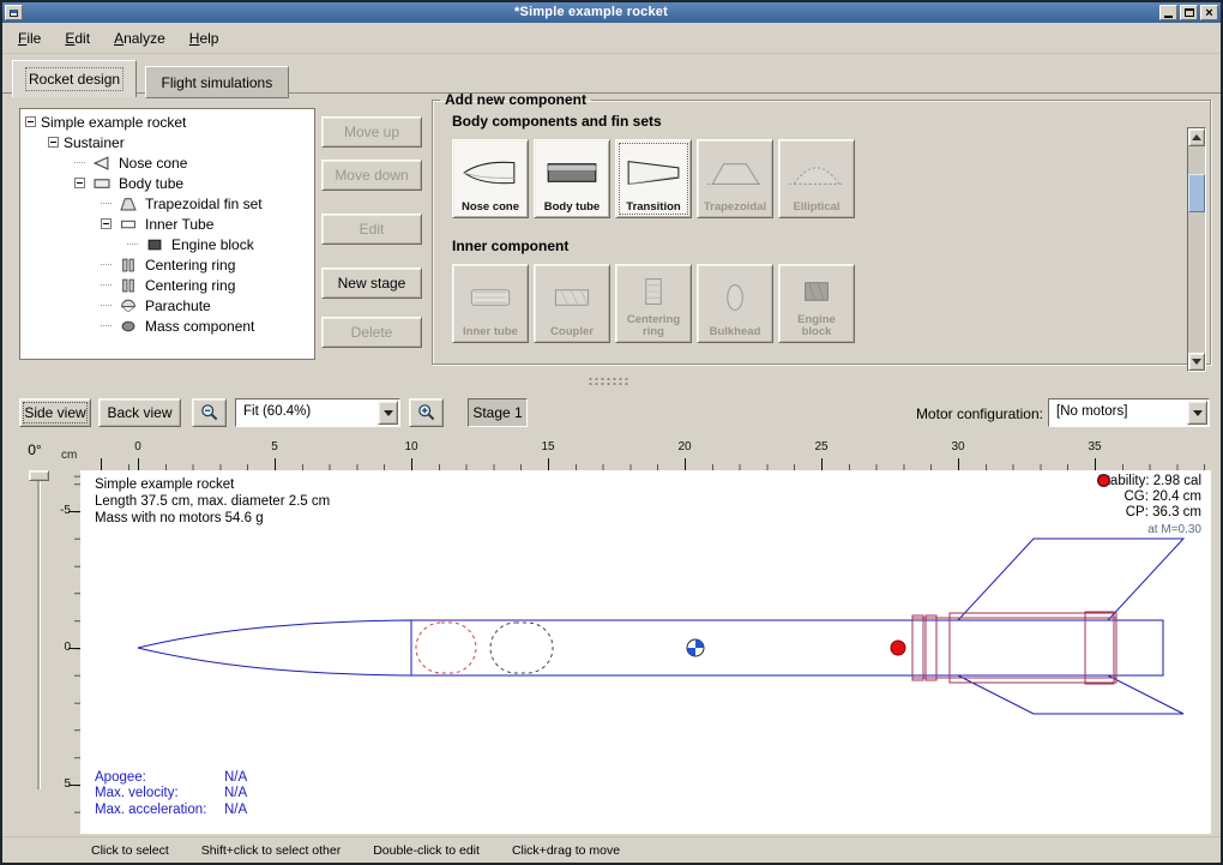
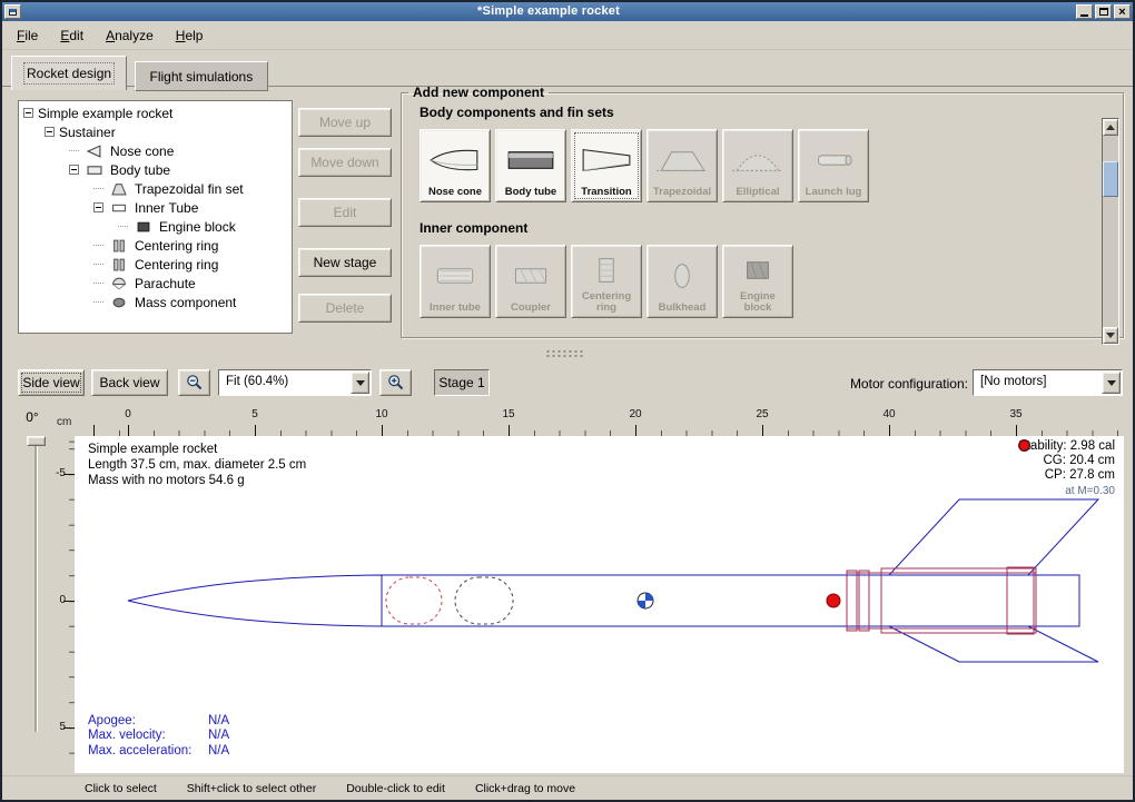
  *Simple example rocket
  ×
  File
  Edit
  Analyze
  Help
  Rocket design Flight simulations
  Simple example rocket
  Sustainer
  Nose cone
  Body tube
  Trapezoidal fin set
  Inner Tube
  Engine block
  Centering ring
  Centering ring
  Parachute
  Mass component
  Move up
  Move down
  Edit
  New stage
  Delete
  Add new component
  Body components and fin sets
  Nose cone
  Body tube
  Transition
  Trapezoidal
  Elliptical
+ Launch lug
  Inner component
  Inner tube
  Coupler
  Centering ring
  Bulkhead
  Engine block
  Side view
  Back view
  Fit (60.4%)
  Stage 1
  Motor configuration:
  [No motors]
  0°
  cm
  0
  5
  10
  15
  20
  25
- 30
+ 40
  35
  Simple example rocket
  Length 37.5 cm, max. diameter 2.5 cm
  Mass with no motors 54.6 g
  ability: 2.98 cal
  CG: 20.4 cm
- CP: 36.3 cm
+ CP: 27.8 cm
  at M=0.30
  Apogee:
  N/A
  Max. velocity:
  N/A
  Max. acceleration:
  N/A
  Click to select
  Shift+click to select other
  Double-click to edit
  Click+drag to move
